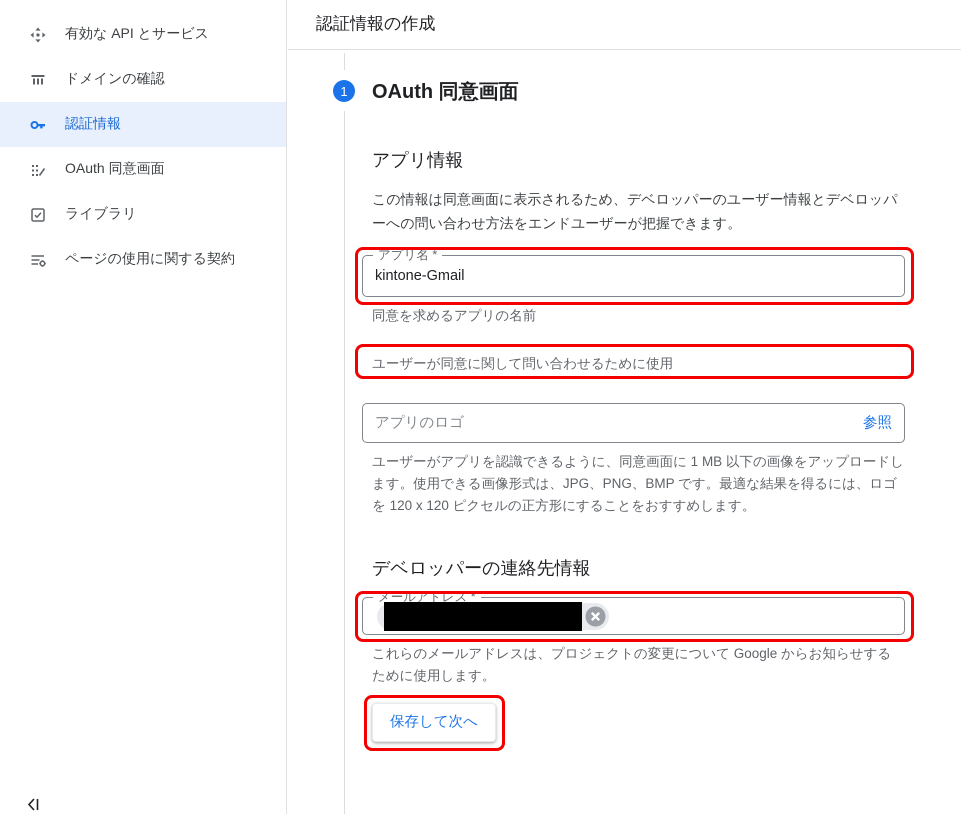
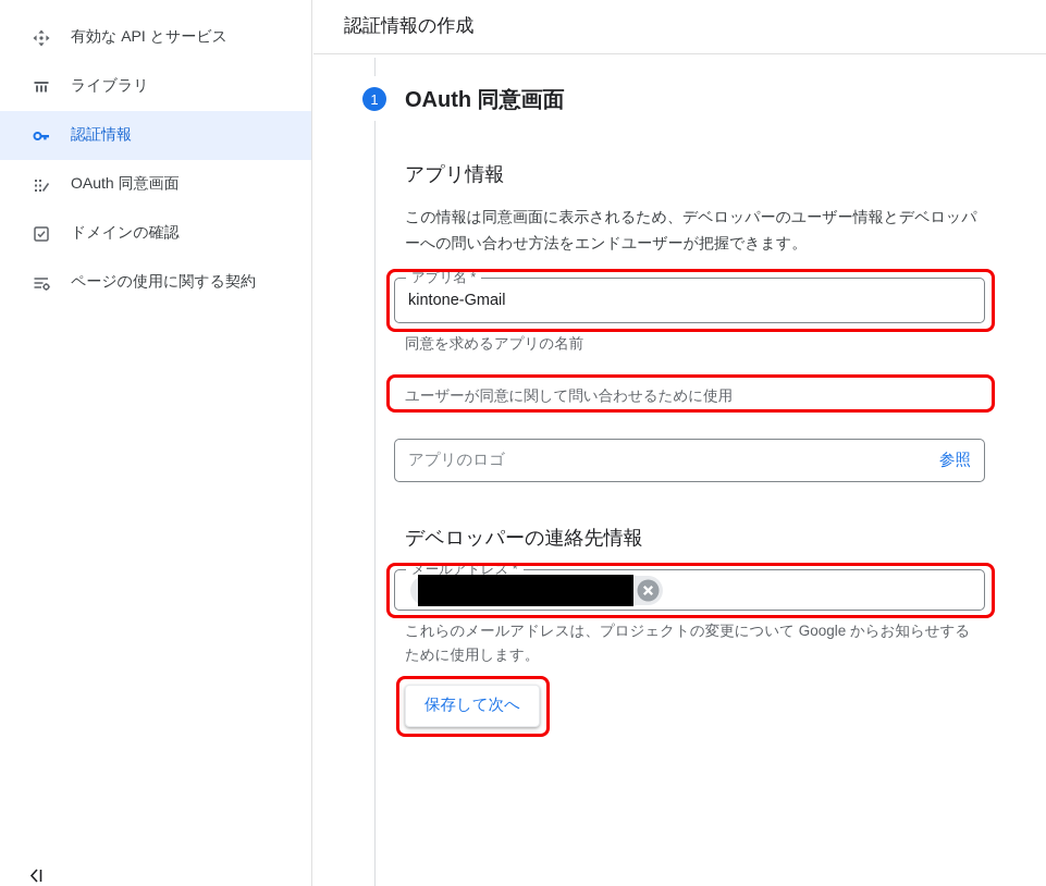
  有効な API とサービス
- ドメインの確認
+ ライブラリ
  認証情報
  OAuth 同意画面
- ライブラリ
+ ドメインの確認
  ページの使用に関する契約
  認証情報の作成
  1
  OAuth 同意画面
  アプリ情報
  この情報は同意画面に表示されるため、デベロッパーのユーザー情報とデベロッパーへの問い合わせ方法をエンドユーザーが把握できます。
  アプリ名 *
  kintone-Gmail
  同意を求めるアプリの名前
  ユーザーが同意に関して問い合わせるために使用
  アプリのロゴ
  参照
- ユーザーがアプリを認識できるように、同意画面に 1 MB 以下の画像をアップロードします。使用できる画像形式は、JPG、PNG、BMP です。最適な結果を得るには、ロゴを 120 x 120 ピクセルの正方形にすることをおすすめします。
  デベロッパーの連絡先情報
  メールアドレス *
  これらのメールアドレスは、プロジェクトの変更について Google からお知らせするために使用します。
  保存して次へ
